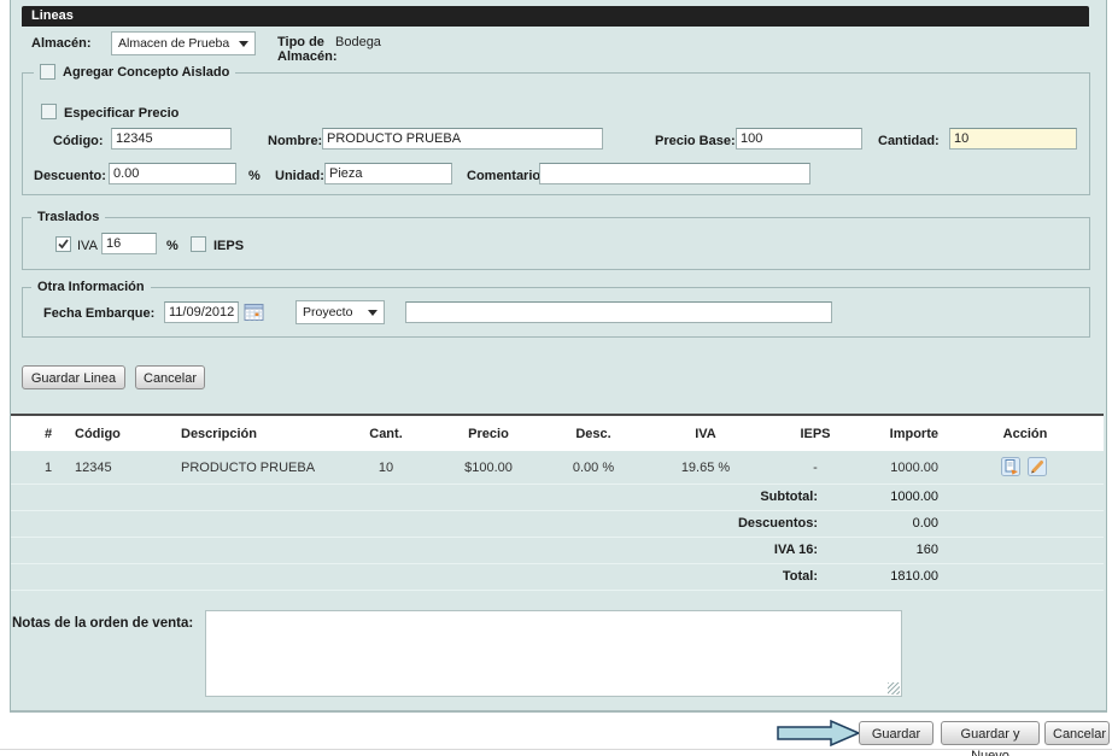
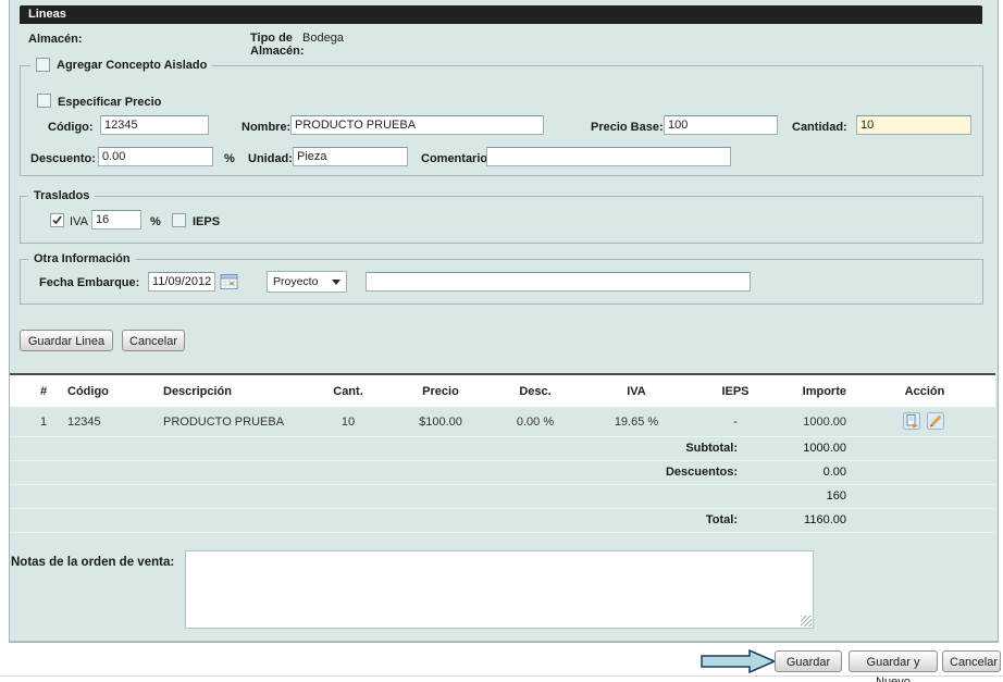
  Lineas
  Almacén:
- Almacen de Prueba
  Tipo de Almacén:
  Bodega
  Agregar Concepto Aislado
  Especificar Precio
  Código:
  12345
  Nombre:
  PRODUCTO PRUEBA
  Precio Base:
  100
  Cantidad:
  10
  Descuento:
  0.00
  %
  Unidad:
  Pieza
  Comentario
  Traslados
  IVA
  16
  %
  IEPS
  Otra Información
  Fecha Embarque:
  11/09/2012
  Proyecto
  Guardar Linea
  Cancelar
  #
  Código
  Descripción
  Cant.
  Precio
  Desc.
  IVA
  IEPS
  Importe
  Acción
  1
  12345
  PRODUCTO PRUEBA
  10
  $100.00
  0.00 %
  19.65 %
  -
  1000.00
  Subtotal:
  1000.00
  Descuentos:
  0.00
- IVA 16:
  160
  Total:
- 1810.00
+ 1160.00
  Notas de la orden de venta:
  Guardar
  Cancelar
